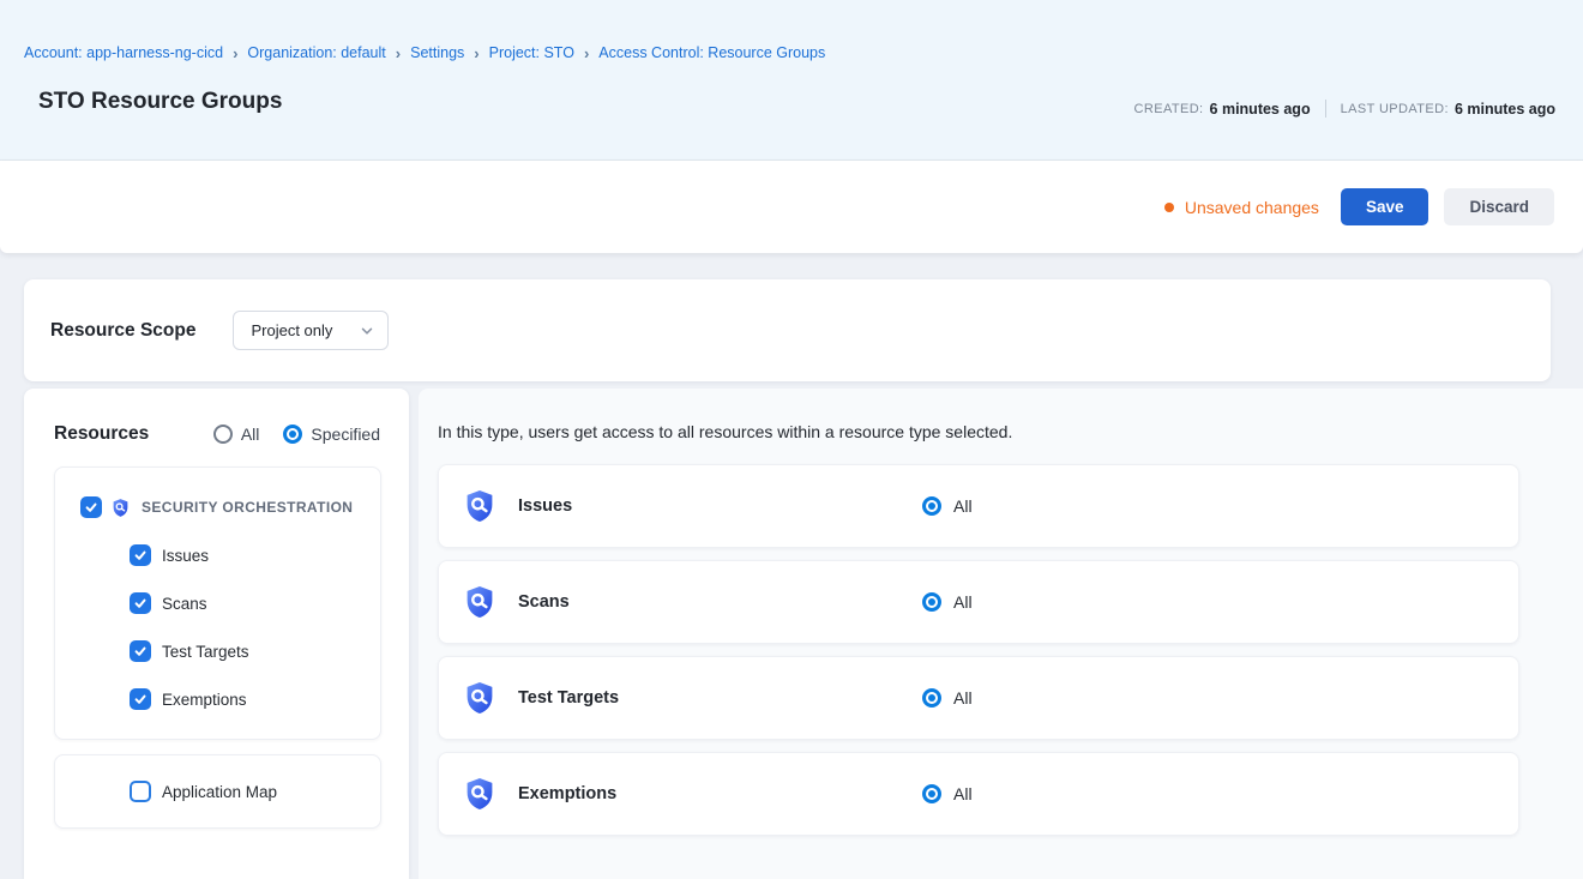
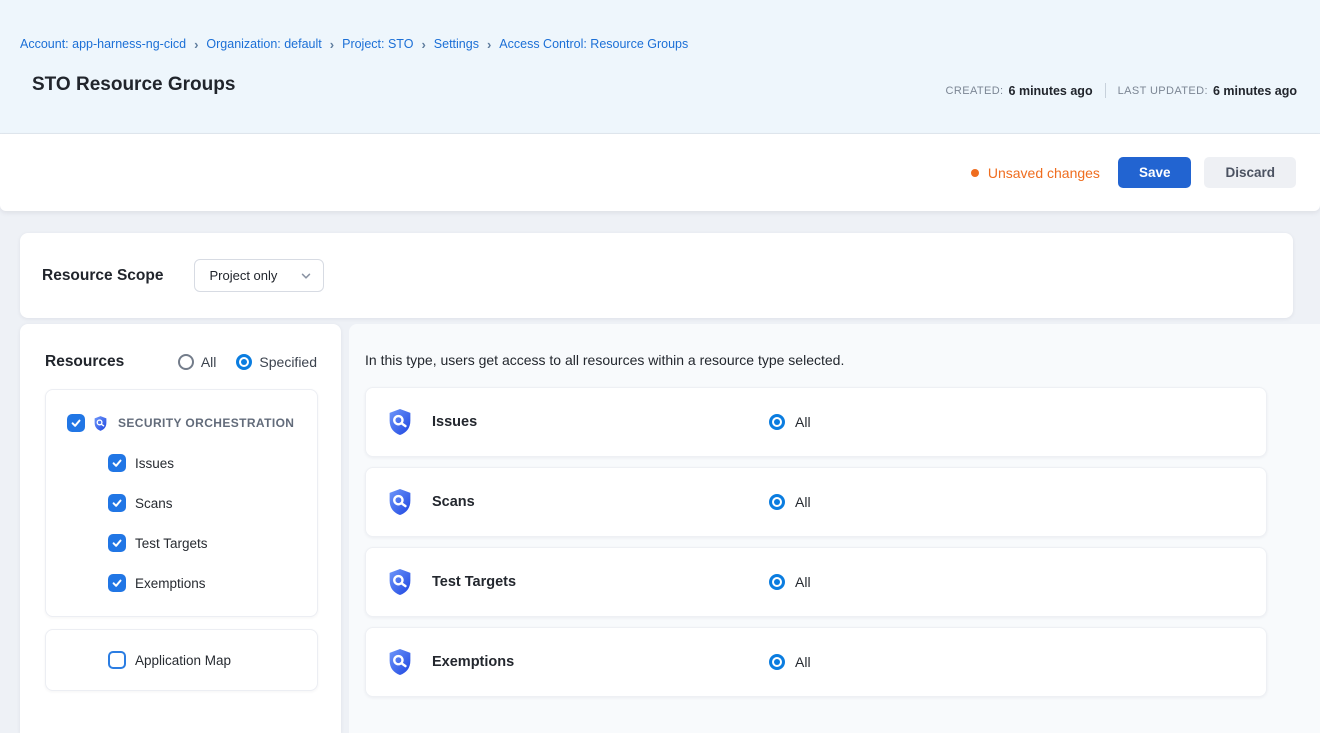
  Account: app-harness-ng-cicd
  ›
  Organization: default
  ›
- Settings
+ Project: STO
  ›
- Project: STO
+ Settings
  ›
  Access Control: Resource Groups
  STO Resource Groups
  CREATED:
  6 minutes ago
  LAST UPDATED:
  6 minutes ago
  Unsaved changes
  Save
  Discard
  Resource Scope
  Project only
  Resources
  All
  Specified
  SECURITY ORCHESTRATION
  Issues
  Scans
  Test Targets
  Exemptions
  Application Map
  In this type, users get access to all resources within a resource type selected.
  Issues
  All
  Scans
  All
  Test Targets
  All
  Exemptions
  All
